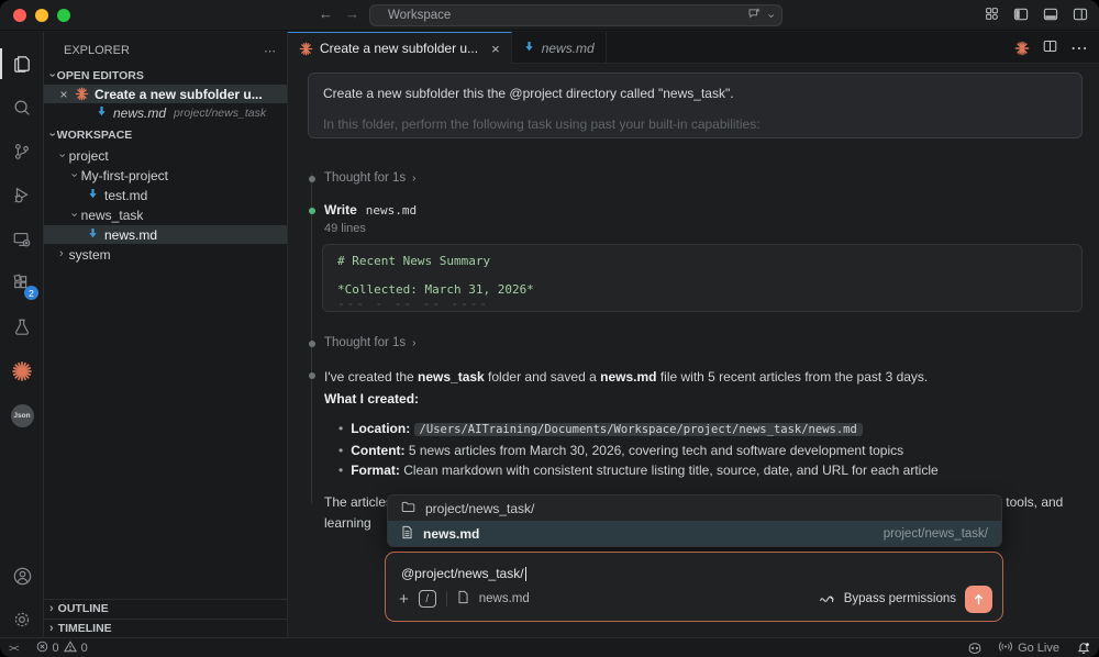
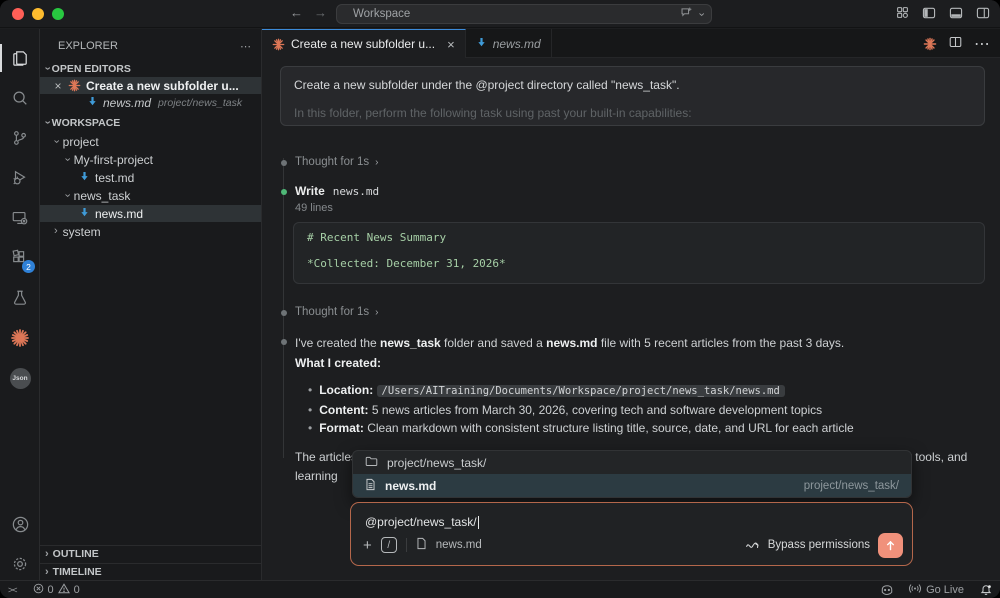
  ←
  →
  Workspace
  2
  EXPLORER
  ⋯
  OPEN EDITORS
  ×
  Create a new subfolder u...
  news.md
  project/news_task
  WORKSPACE
  project
  My-first-project
  test.md
  news_task
  news.md
  ›
  system
  ›
  OUTLINE
  ›
  TIMELINE
  Create a new subfolder u...
  ×
  news.md
  ⋯
- Create a new subfolder this the @project directory called "news_task".
+ Create a new subfolder under the @project directory called "news_task".
  In this folder, perform the following task using past your built-in capabilities:
  Thought for 1s ›
  Write
  news.md
  49 lines
  # Recent News Summary
- *Collected: March 31, 2026*
+ *Collected: December 31, 2026*
- --- - -- -- ----
  Thought for 1s ›
  I've created the news_task folder and saved a news.md file with 5 recent articles from the past 3 days.
  What I created:
  •
  Location: /Users/AITraining/Documents/Workspace/project/news_task/news.md
  •
  Content: 5 news articles from March 30, 2026, covering tech and software development topics
  •
  Format: Clean markdown with consistent structure listing title, source, date, and URL for each article
  project/news_task/
  news.md
  project/news_task/
  @project/news_task/
  +
  /
  news.md
  Bypass permissions
  ><
  0
  0
  Go Live
